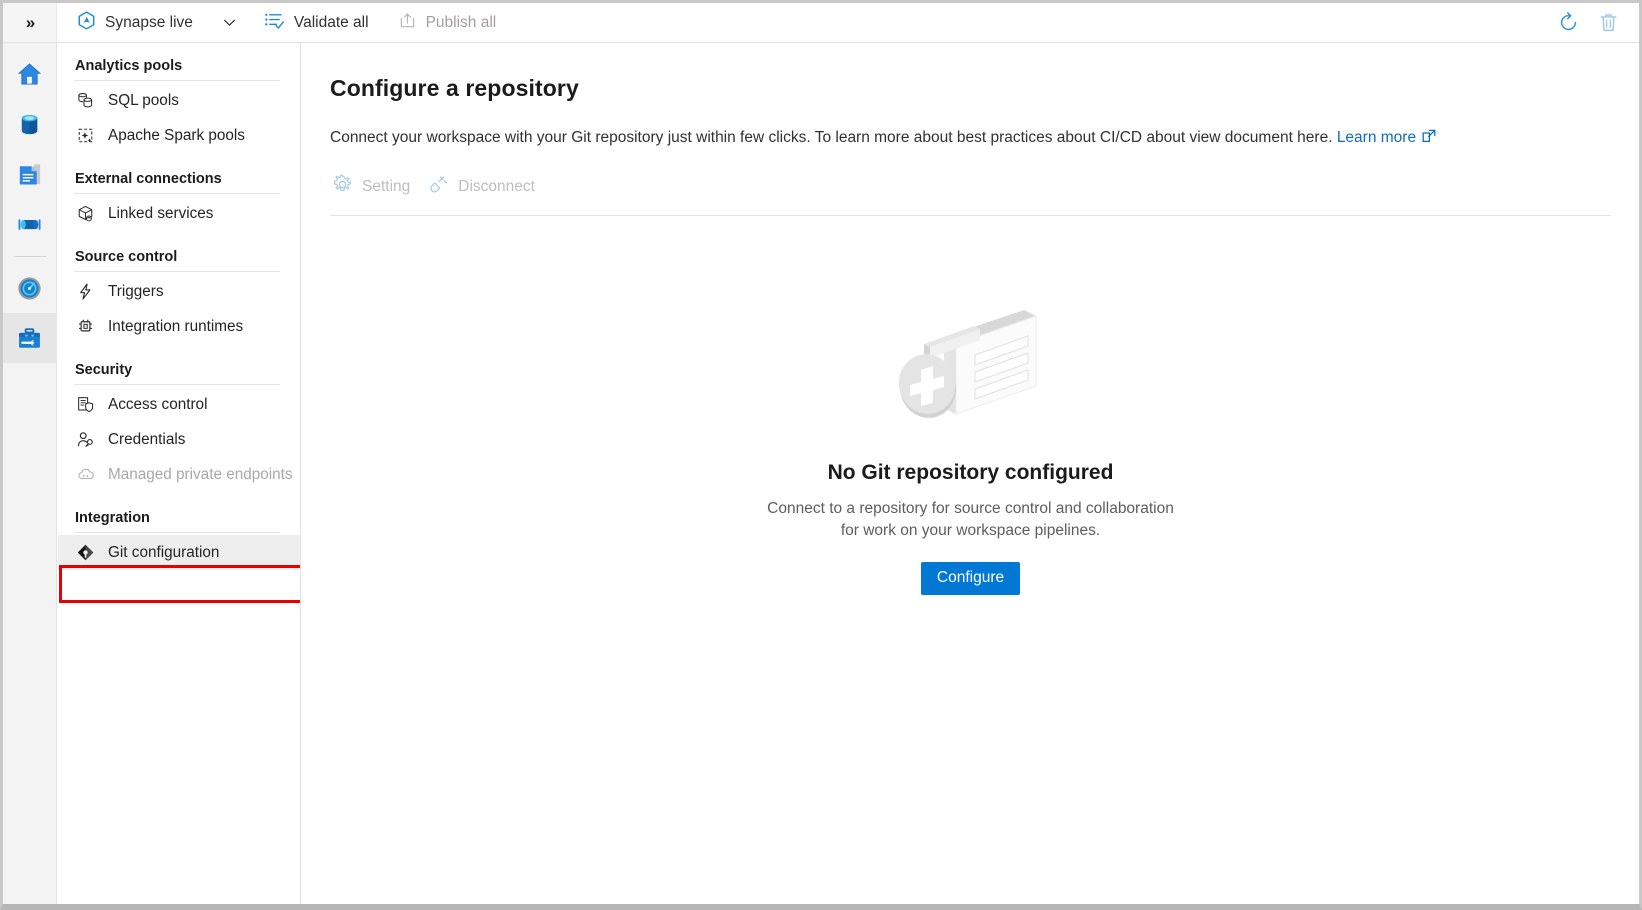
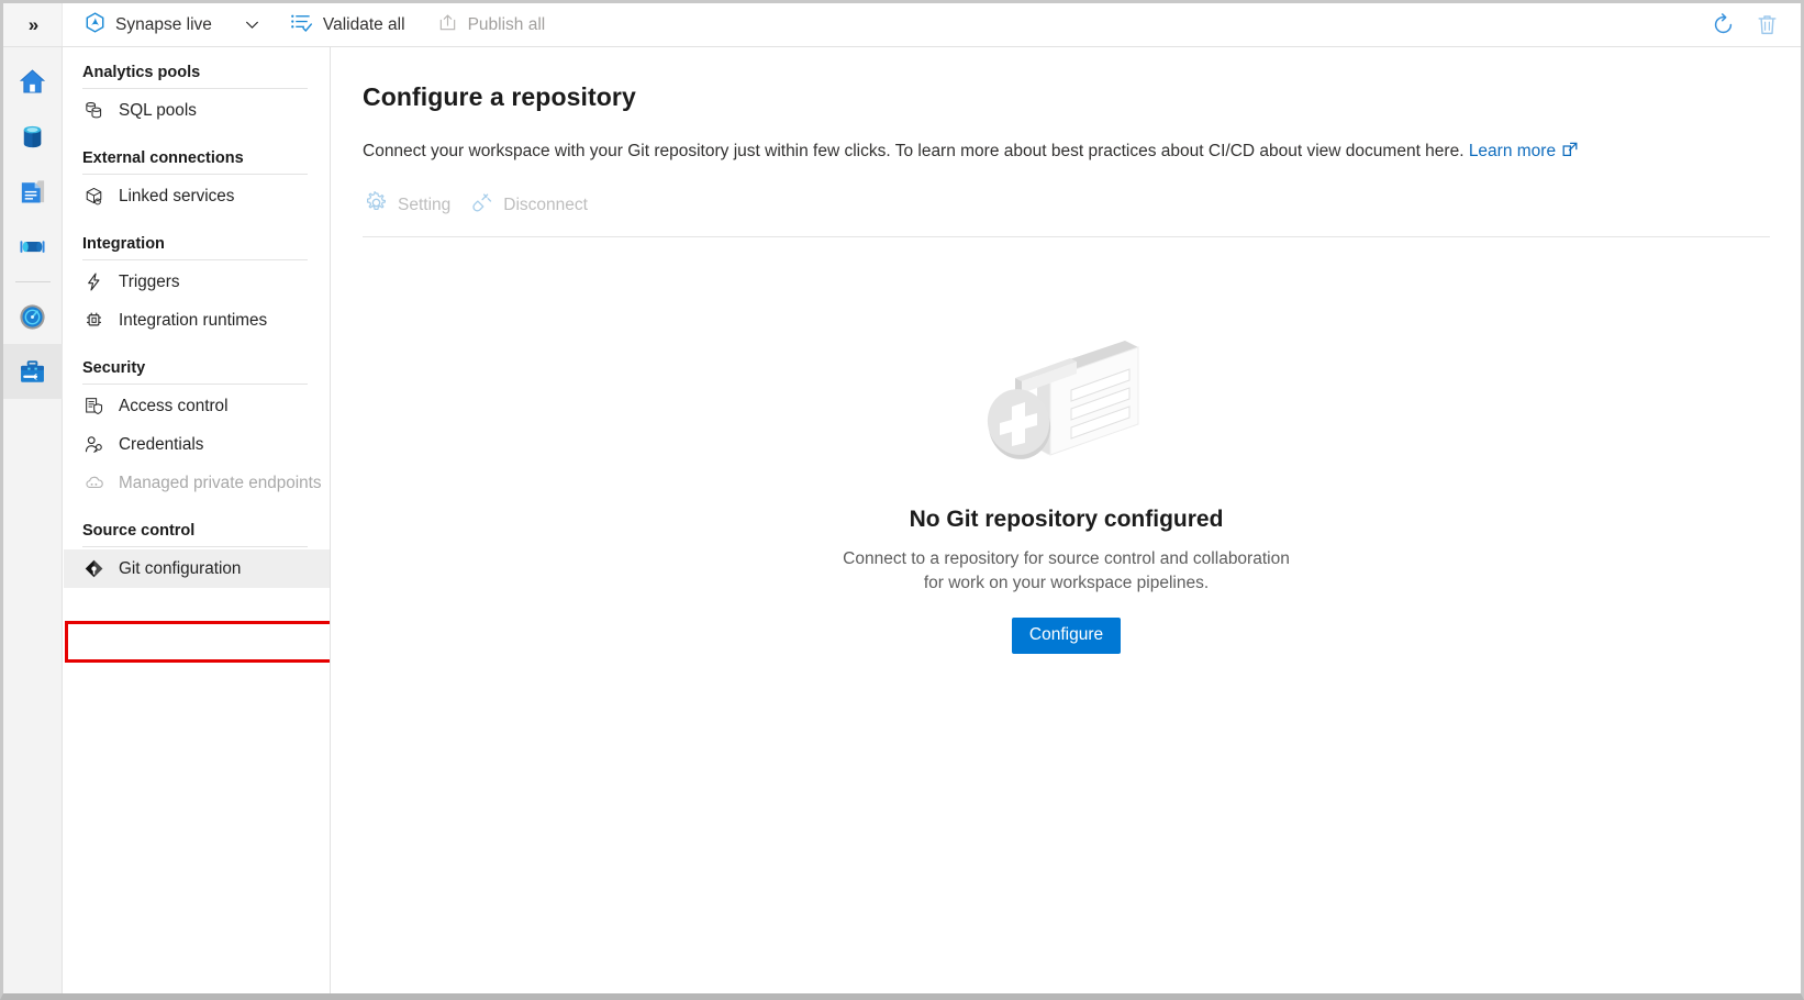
  »
  Synapse live
  Validate all
  Publish all
  Analytics pools
  SQL pools
- Apache Spark pools
  External connections
  Linked services
- Source control
+ Integration
  Triggers
  Integration runtimes
  Security
  Access control
  Credentials
  Managed private endpoints
- Integration
+ Source control
  Git configuration
  Configure a repository
  Connect your workspace with your Git repository just within few clicks. To learn more about best practices about CI/CD about view document here. Learn more
  Setting
  Disconnect
  No Git repository configured
  Connect to a repository for source control and collaboration
  for work on your workspace pipelines.
  Configure
